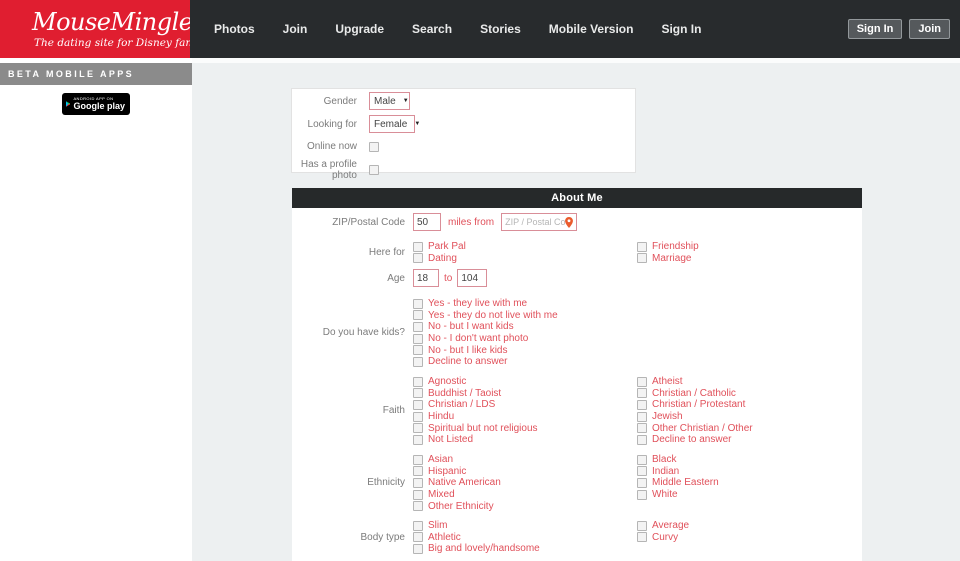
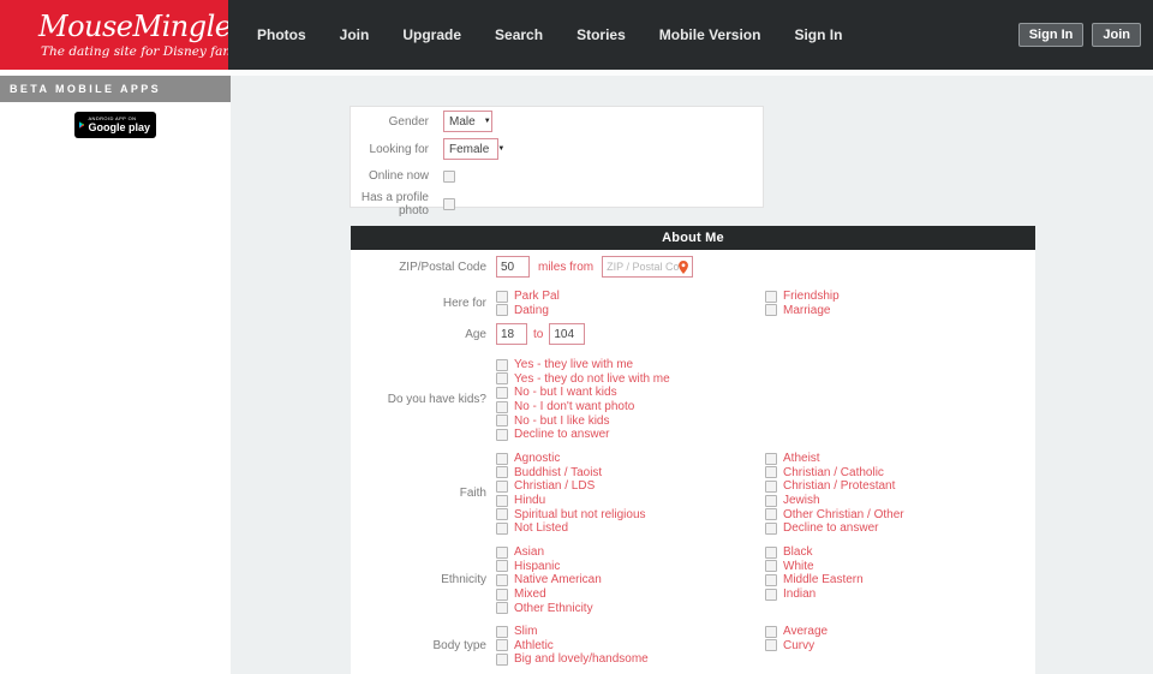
  MouseMingle
  The dating site for Disney fan
  Photos
  Join
  Upgrade
  Search
  Stories
  Mobile Version
  Sign In
  Sign In
  Join
  BETA MOBILE APPS
  Google play
  Gender
  Male
  Looking for
  Female
  Online now
  Has a profile photo
  About Me
  ZIP/Postal Code
  50
  miles from
  ZIP / Postal Co
  Here for
  Park Pal
  Dating
  Friendship
  Marriage
  Age
  18
  to
  104
  Do you have kids?
  Yes - they live with me
  Yes - they do not live with me
  No - but I want kids
  No - I don't want photo
  No - but I like kids
  Decline to answer
  Faith
  Agnostic
  Buddhist / Taoist
  Christian / LDS
  Hindu
  Spiritual but not religious
  Not Listed
  Atheist
  Christian / Catholic
  Christian / Protestant
  Jewish
  Other Christian / Other
  Decline to answer
  Ethnicity
  Asian
  Hispanic
  Native American
  Mixed
  Other Ethnicity
  Black
- Indian
+ White
  Middle Eastern
- White
+ Indian
  Body type
  Slim
  Athletic
  Big and lovely/handsome
  Average
  Curvy
